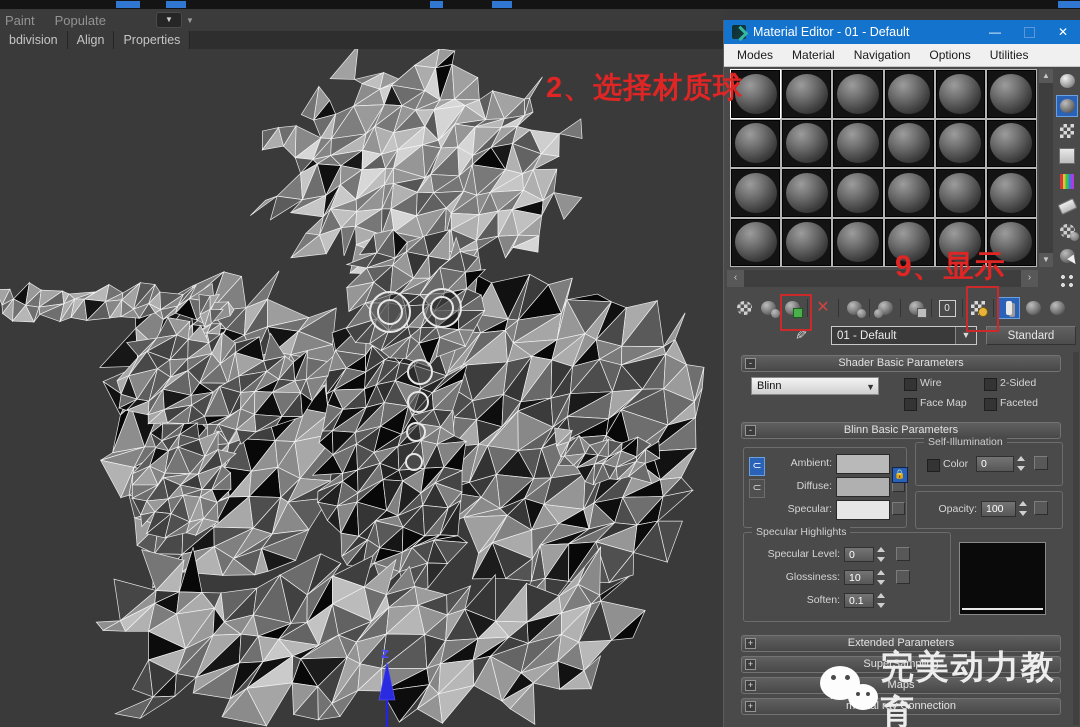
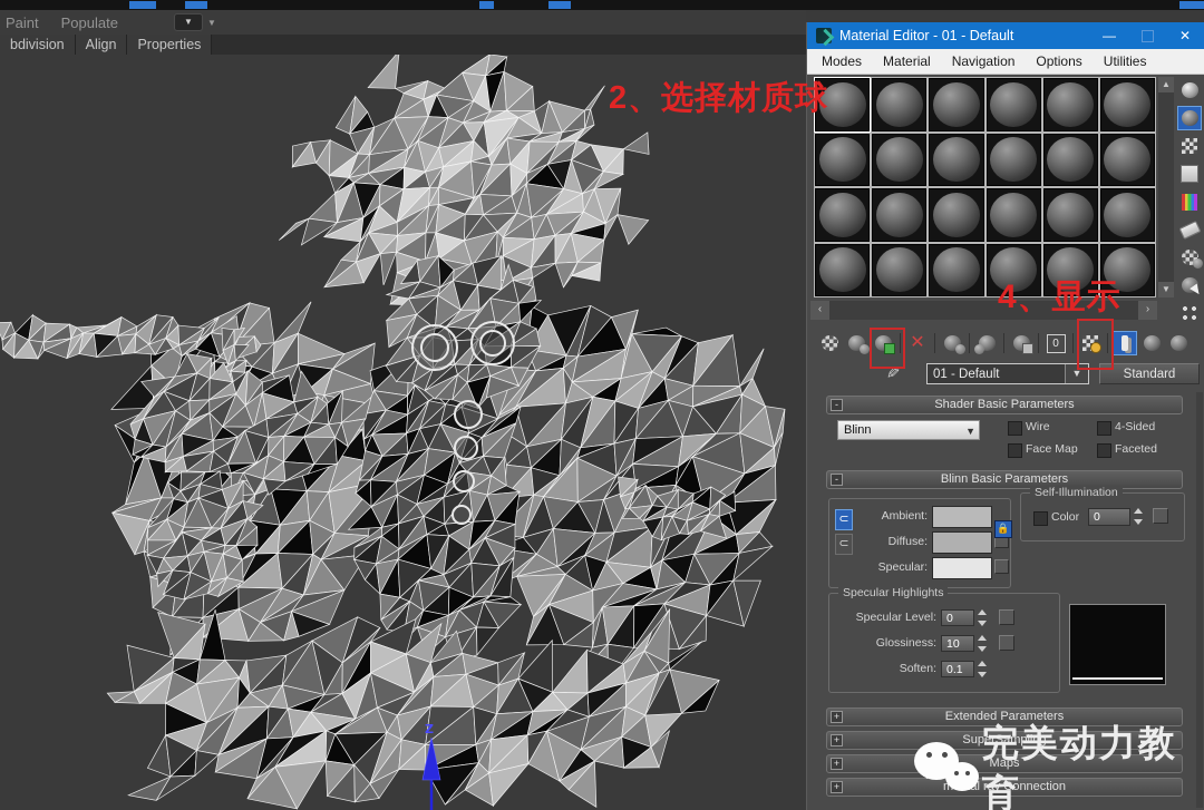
  Z
  Paint
  Populate
  ▼
  ▼
  bdivision
  Align
  Properties
  Material Editor - 01 - Default
  —
  ✕
  Modes
  Material
  Navigation
  Options
  Utilities
  ▲
  ▼
  ‹
  ›
  ✕
  0
  01 - Default
  ▼
  Standard
  -
  Shader Basic Parameters
  Blinn
  ▼
  -
  Blinn Basic Parameters
  ⊂
  ⊂
  Ambient:
  Diffuse:
  Specular:
  🔒
  Self-Illumination
  Color
  0
- Opacity:
- 100
  Specular Highlights
  Specular Level:
  0
  Glossiness:
  10
  Soften:
  0.1
  +
  Extended Parameters
  +
  SuperSampling
  +
  Maps
  +
  ml ray Connection
  Wire
- 2-Sided
+ 4-Sided
  Face Map
  Faceted
  2、选择材质球
- 9、显示
+ 4、显示
  完美动力教育
